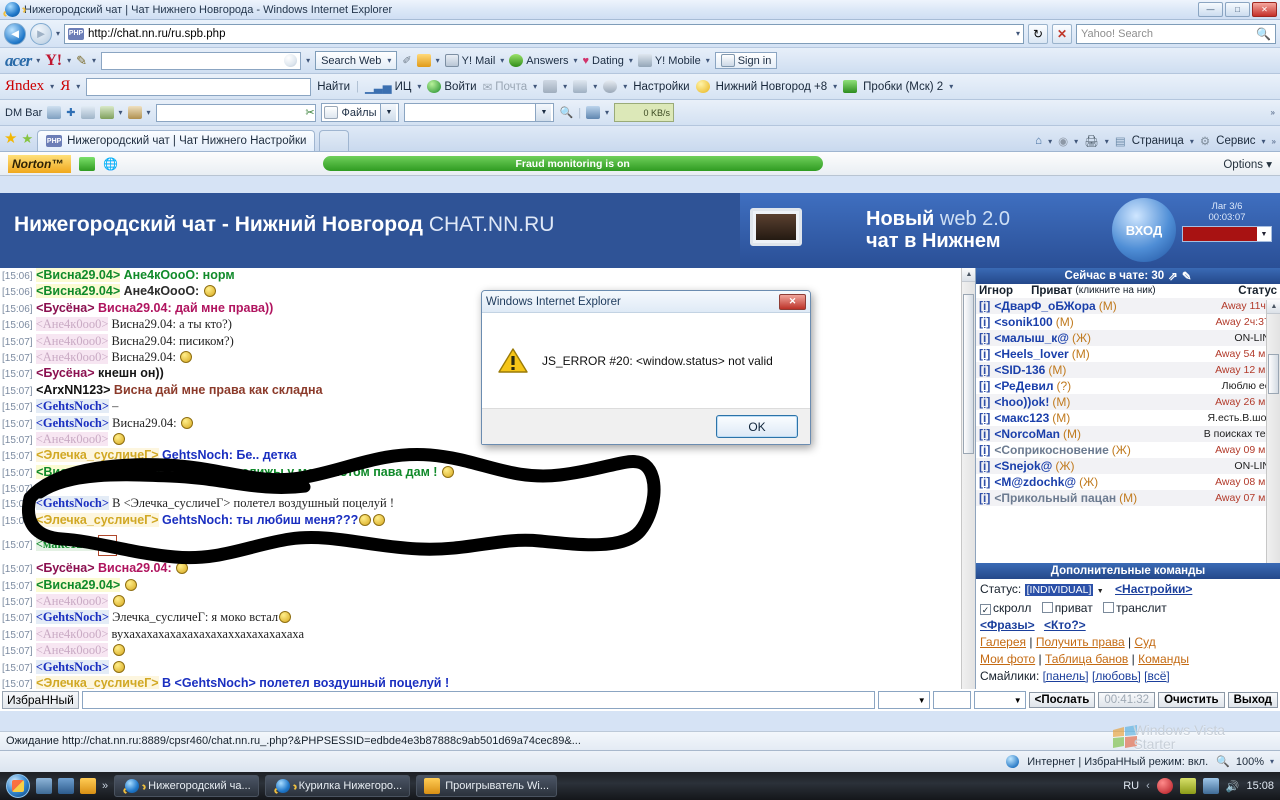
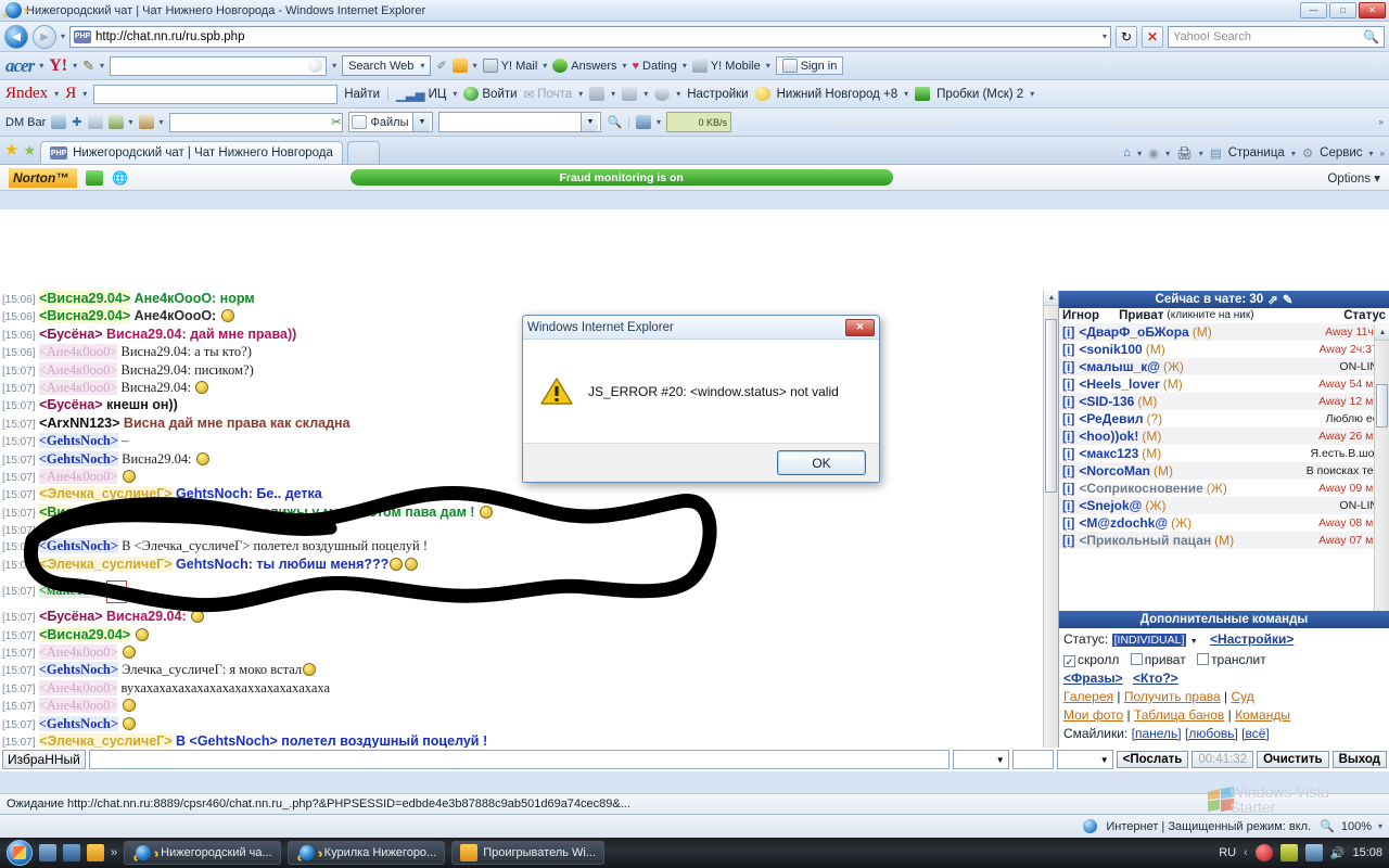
  Нижегородский чат | Чат Нижнего Новгорода - Windows Internet Explorer
  —
  □
  ✕
  ◄
  ►
  ▾
  http://chat.nn.ru/ru.spb.php
  ▾
  ↻
  ✕
  Yahoo! Search
  🔍
  acer
  ▾
  Y!
  ▾
  ✎
  ▾
  ▾
  Search Web
  ▾
  ✐
  ▾
  Y! Mail
  ▾
  Answers
  ▾
  ♥
  Dating
  ▾
  Y! Mobile
  ▾
  Sign in
  Яndex
  ▾
  Я
  ▾
  Найти
  |
  ▁▃▅
  ИЦ
  ▾
  Войти
  ✉
  Почта
  ▾
  ▾
  ▾
  ▾
  Настройки
  Нижний Новгород +8
  ▾
  Пробки (Мск) 2
  ▾
  DM Bar
  ✚
  ▾
  ▾
  ✂
  Файлы
  🔍
  |
  ▾
  0 KB/s
  »
  ★
  ★
- Нижегородский чат | Чат Нижнего Настройки
+ Нижегородский чат | Чат Нижнего Новгорода
  ⌂
  ▾
  ◉
  ▾
  🖨
  ▾
  ▤
  Страница
  ▾
  ⚙
  Сервис
  ▾
  »
  Norton™
  🌐
  Fraud monitoring is on
  Options ▾
- Нижегородский чат - Нижний Новгород CHAT.NN.RU
- Новый web 2.0
- чат в Нижнем
- ВХОД
- Лаг 3/6
- 00:03:07
  [15:06] <Висна29.04> Ане4кОооО: норм
  [15:06] <Висна29.04> Ане4кОооО:
  [15:06] <Бусёна> Висна29.04: дай мне права))
  [15:06] <Ане4к0оо0> Висна29.04: а ты кто?)
  [15:07] <Ане4к0оо0> Висна29.04: писиком?)
  [15:07] <Ане4к0оо0> Висна29.04:
  [15:07] <Бусёна> кнешн он))
  [15:07] <ArxNN123> Висна дай мне права как складна
  [15:07] <GehtsNoch> –
  [15:07] <GehtsNoch> Висна29.04:
  [15:07] <Ане4к0оо0>
  [15:07] <Элечка_сусличеГ> GehtsNoch: Бе.. детка
  [15:07
  [15:0 <GehtsNoch> В <Элечка_сусличеГ> полетел воздушный поцелуй !
  [15:0 <Элечка_сусличеГ> GehtsNoch: ты любиш меня???
  [15:07] <Бусёна> Висна29.04:
  [15:07] <Висна29.04>
  [15:07] <Ане4к0оо0>
  [15:07] <GehtsNoch> Элечка_сусличеГ: я моко встал
  [15:07] <Ане4к0оо0> вухахахахахахахахахаххахахахахаха
  [15:07] <Ане4к0оо0>
  [15:07] <GehtsNoch>
  [15:07] <Элечка_сусличеГ> В <GehtsNoch> полетел воздушный поцелуй !
  Сейчас в чате: 30
  ⇗
  ✎
  Игнор
  Приват
  (кликните на ник)
  Статус
  [i]
  <ДварФ_оБЖора
  (М)
  Away 11ч
  [i]
  <sonik100
  (М)
  Away 2ч:3
  [i]
  <малыш_к@
  (Ж)
  ON-LI
  [i]
  <Heels_lover
  (М)
  Away 54 м
  [i]
  <SID-136
  (М)
  Away 12 м
  [i]
  <РеДевил
  (?)
  [i]
  <hoo))ok!
  (М)
  Away 26 м
  [i]
  <макс123
  (М)
  Я.есть.В.шо
  [i]
  <NorcoMan
  (М)
  В поисках те
  [i]
  <Соприкосновение
  (Ж)
  Away 09 м
  [i]
  <Snejok@
  (Ж)
  ON-LI
  [i]
  <M@zdochk@
  (Ж)
  Away 08 м
  [i]
  <Прикольный пацан
  (М)
  Away 07 м
  Дополнительные команды
  Статус: [INDIVIDUAL] <Настройки>
  ✓ скролл приват транслит
  <Фразы> <Кто?>
  Галерея | Получить права | Суд
  Мои фото | Таблица банов | Команды
  Смайлики: [панель] [любовь] [всё]
  ИзбраННый
  ▼
  ▼
  <Послать
  00:41:32
  Очистить
  Выход
  Windows Internet Explorer
  ✕
  JS_ERROR #20: <window.status> not valid
  OK
  Windows Vista
  Starter
  Ожидание http://chat.nn.ru:8889/cpsr460/chat.nn.ru_.php?&PHPSESSID=edbde4e3b87888c9ab501d69a74cec89&...
- Интернет | ИзбраННый режим: вкл.
+ Интернет | Защищенный режим: вкл.
  🔍
  100%
  ▾
  »
  Нижегородский ча...
  Курилка Нижегоро...
  Проигрыватель Wi...
  RU
  ‹
  🔊
  15:08
